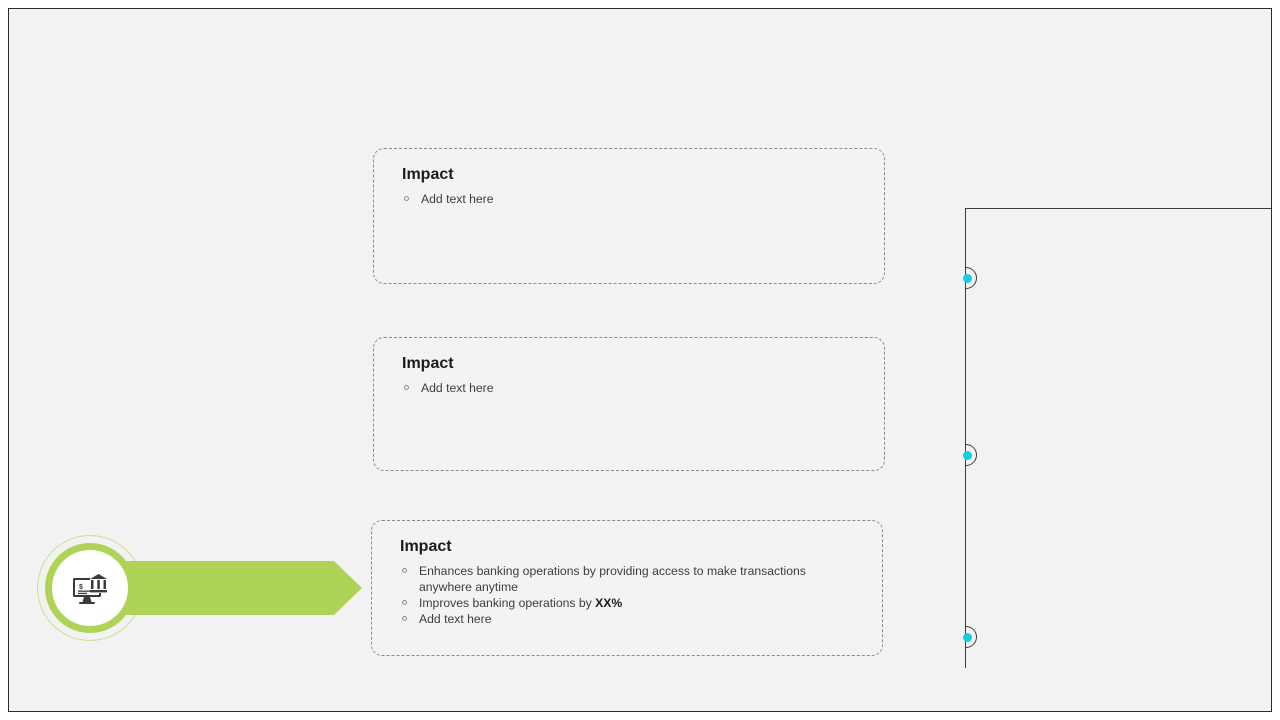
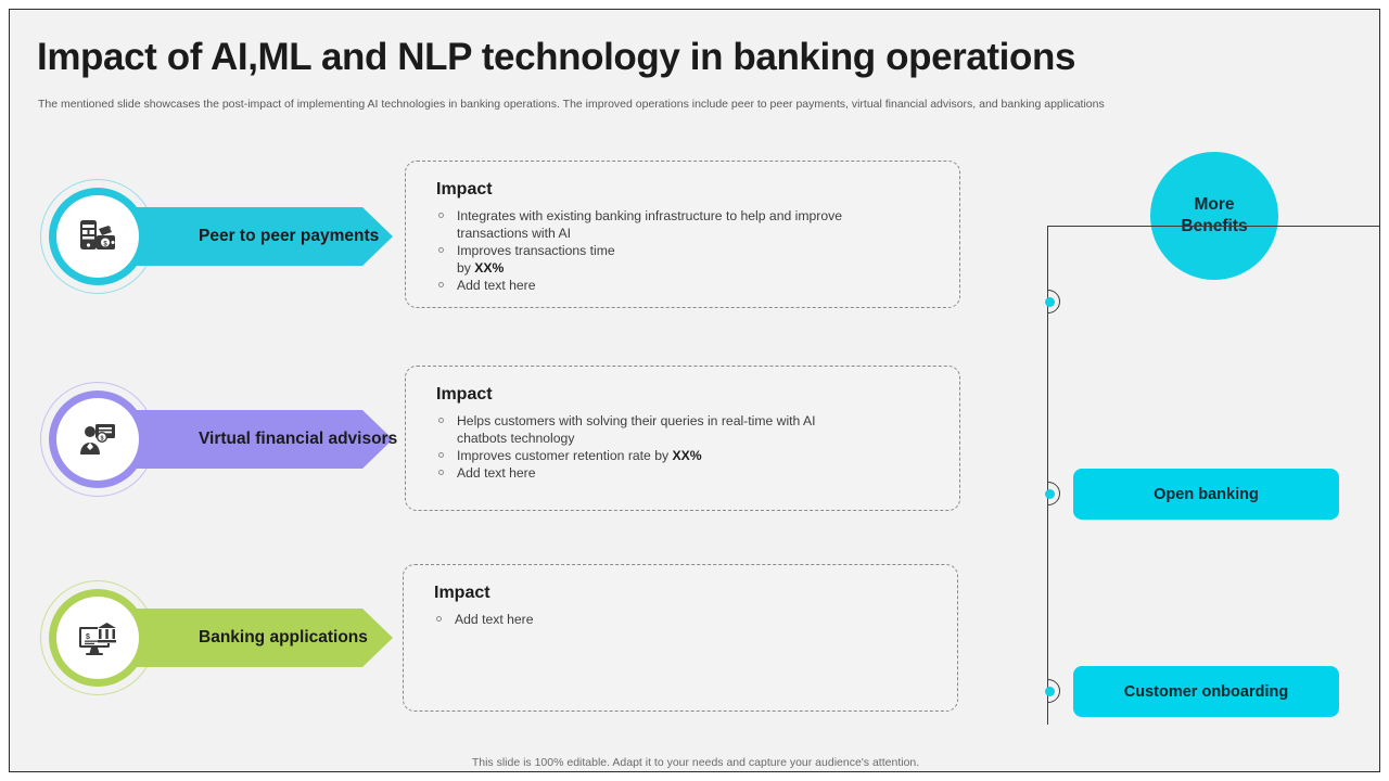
+ Impact of AI,ML and NLP technology in banking operations
+ The mentioned slide showcases the post-impact of implementing AI technologies in banking operations. The improved operations include peer to peer payments, virtual financial advisors, and banking applications
+ Peer to peer payments
  Impact
+ Integrates with existing banking infrastructure to help and improve
+ transactions with AI
+ Improves transactions time
+ by XX%
  Add text here
+ Virtual financial advisors
  Impact
+ Helps customers with solving their queries in real-time with AI
+ chatbots technology
+ Improves customer retention rate by XX%
  Add text here
+ Banking applications
  Impact
- Enhances banking operations by providing access to make transactions
- anywhere anytime
- Improves banking operations by XX%
  Add text here
+ More
+ Benefits
+ Open banking
+ Customer onboarding
+ This slide is 100% editable. Adapt it to your needs and capture your audience's attention.
